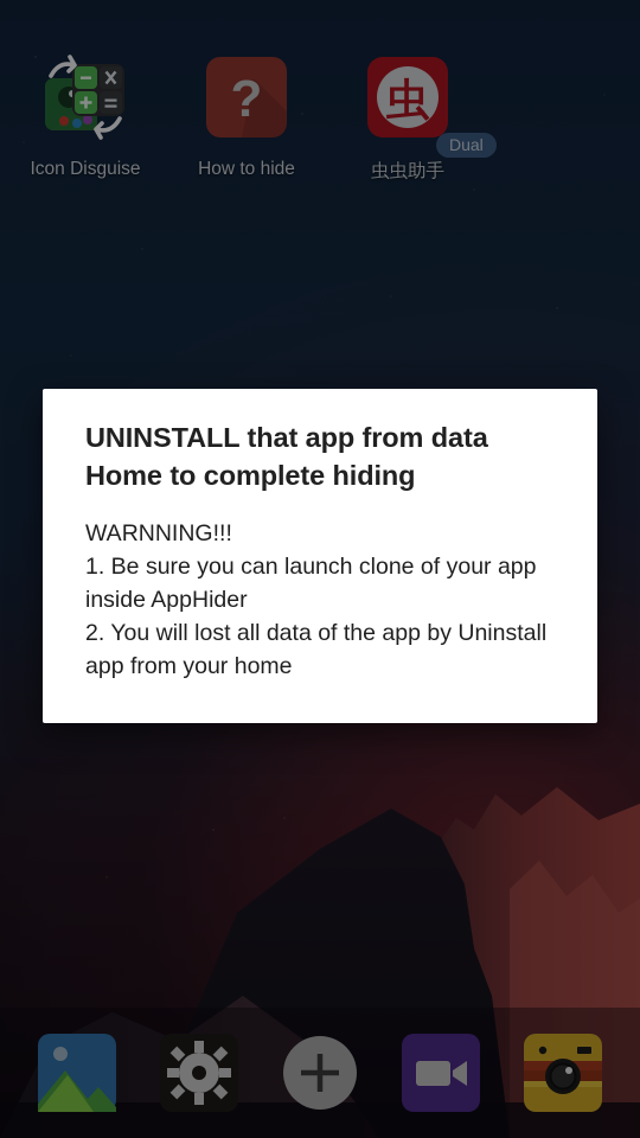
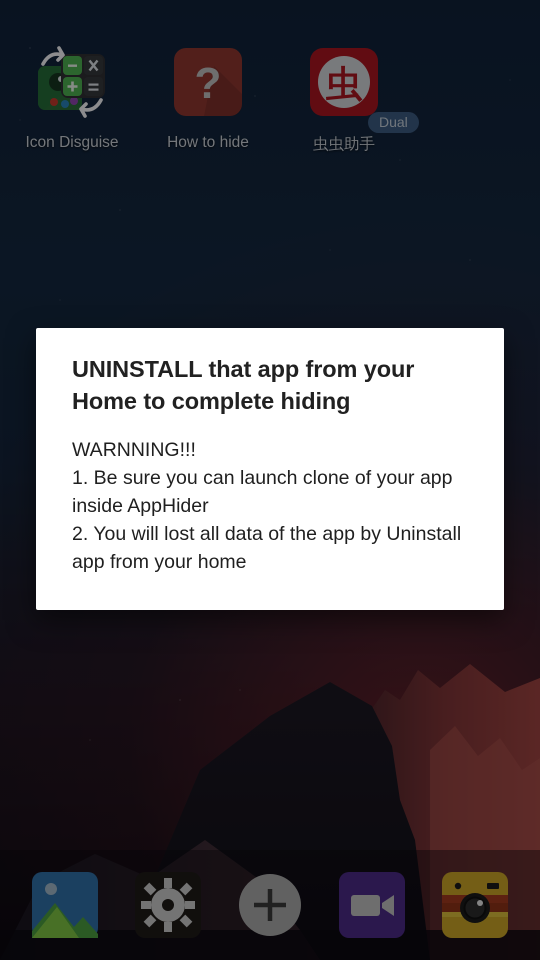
  Icon Disguise
  ?
  How to hide
  虫
  Dual
  虫虫助手
- UNINSTALL that app from data Home to complete hiding
+ UNINSTALL that app from your Home to complete hiding
  WARNNING!!!
  1. Be sure you can launch clone of your app inside AppHider
  2. You will lost all data of the app by Uninstall app from your home
